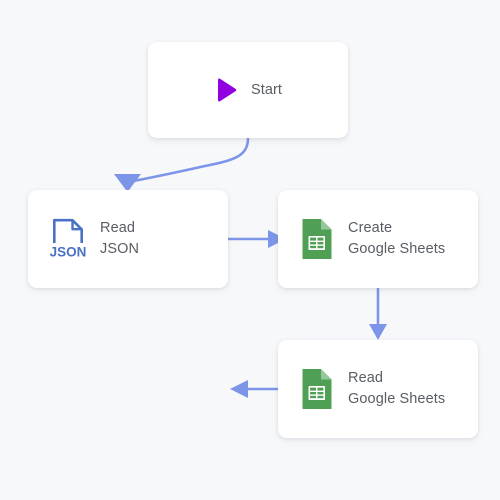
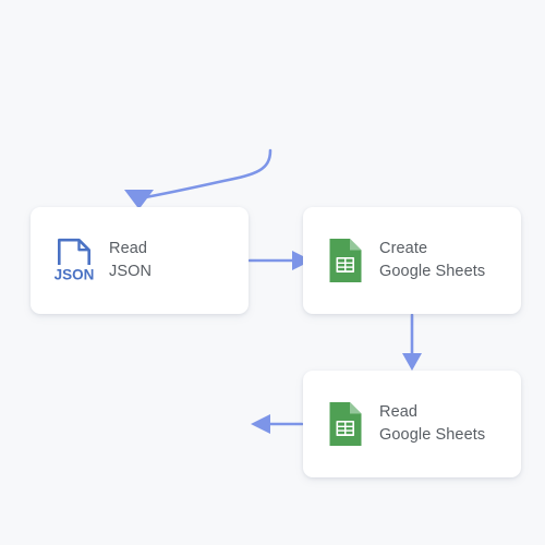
- Start
  JSON
  Read
  JSON
  Create
  Google Sheets
  Read
  Google Sheets
